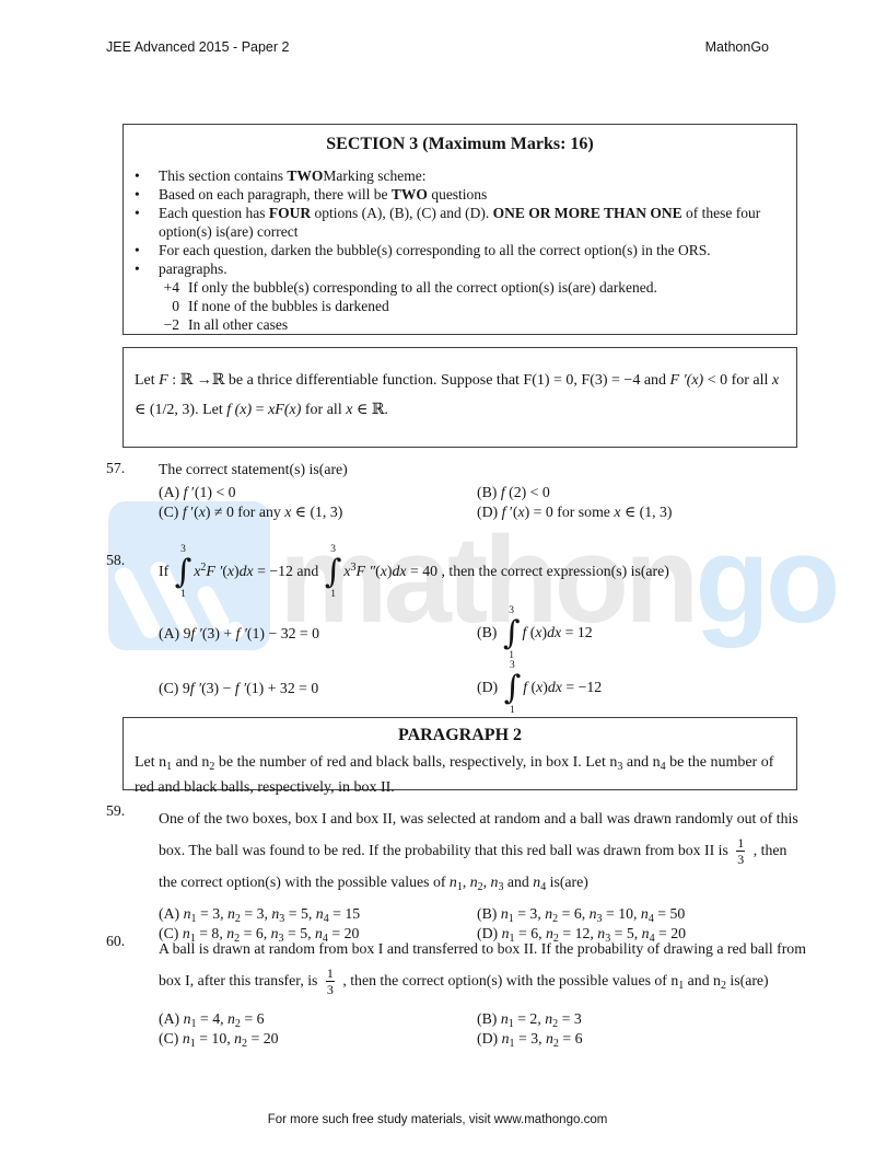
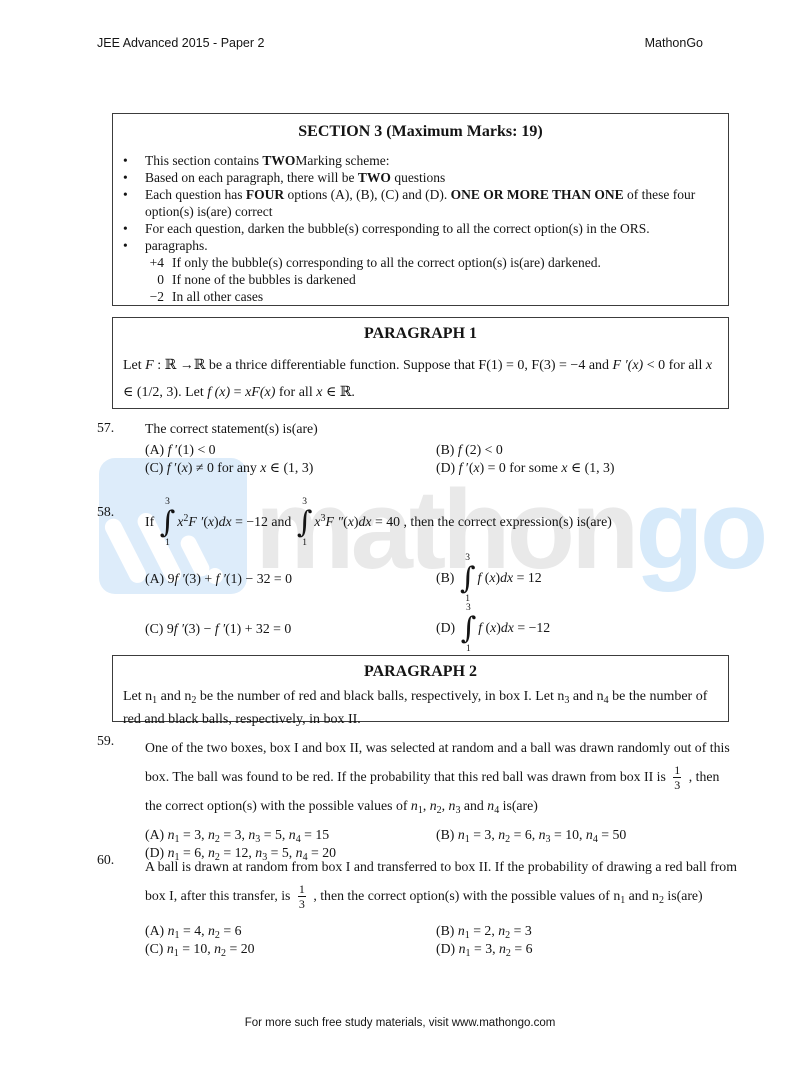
  JEE Advanced 2015 - Paper 2
  MathonGo
  mathongo
- SECTION 3 (Maximum Marks: 16)
+ SECTION 3 (Maximum Marks: 19)
  This section contains TWOMarking scheme:
  Based on each paragraph, there will be TWO questions
  Each question has FOUR options (A), (B), (C) and (D). ONE OR MORE THAN ONE of these four option(s) is(are) correct
  For each question, darken the bubble(s) corresponding to all the correct option(s) in the ORS.
  paragraphs.
  +4
  If only the bubble(s) corresponding to all the correct option(s) is(are) darkened.
  0
  If none of the bubbles is darkened
  −2
  In all other cases
+ PARAGRAPH 1
  Let F : ℝ →ℝ be a thrice differentiable function. Suppose that F(1) = 0, F(3) = −4 and F ′(x) < 0 for all x ∈ (1/2, 3). Let f (x) = xF(x) for all x ∈ ℝ.
  57.
  The correct statement(s) is(are)
  (A) f ′(1) < 0
  (B) f (2) < 0
  (C) f ′(x) ≠ 0 for any x ∈ (1, 3)
  (D) f ′(x) = 0 for some x ∈ (1, 3)
  58.
  If
  3
  ∫
  1
  x2F ′(x)dx = −12 and
  3
  ∫
  1
  x3F ″(x)dx = 40 , then the correct expression(s) is(are)
  (A) 9f ′(3) + f ′(1) − 32 = 0
  (B)
  3
  ∫
  1
  f (x)dx = 12
  (C) 9f ′(3) − f ′(1) + 32 = 0
  (D)
  3
  ∫
  1
  f (x)dx = −12
  PARAGRAPH 2
  Let n1 and n2 be the number of red and black balls, respectively, in box I. Let n3 and n4 be the number of red and black balls, respectively, in box II.
  59.
  One of the two boxes, box I and box II, was selected at random and a ball was drawn randomly out of this box. The ball was found to be red. If the probability that this red ball was drawn from box II is
  1
  3
  , then the correct option(s) with the possible values of n1, n2, n3 and n4 is(are)
  (A) n1 = 3, n2 = 3, n3 = 5, n4 = 15
  (B) n1 = 3, n2 = 6, n3 = 10, n4 = 50
- (C) n1 = 8, n2 = 6, n3 = 5, n4 = 20
  (D) n1 = 6, n2 = 12, n3 = 5, n4 = 20
  60.
  A ball is drawn at random from box I and transferred to box II. If the probability of drawing a red ball from box I, after this transfer, is
  1
  3
  , then the correct option(s) with the possible values of n1 and n2 is(are)
  (A) n1 = 4, n2 = 6
  (B) n1 = 2, n2 = 3
  (C) n1 = 10, n2 = 20
  (D) n1 = 3, n2 = 6
  For more such free study materials, visit www.mathongo.com
